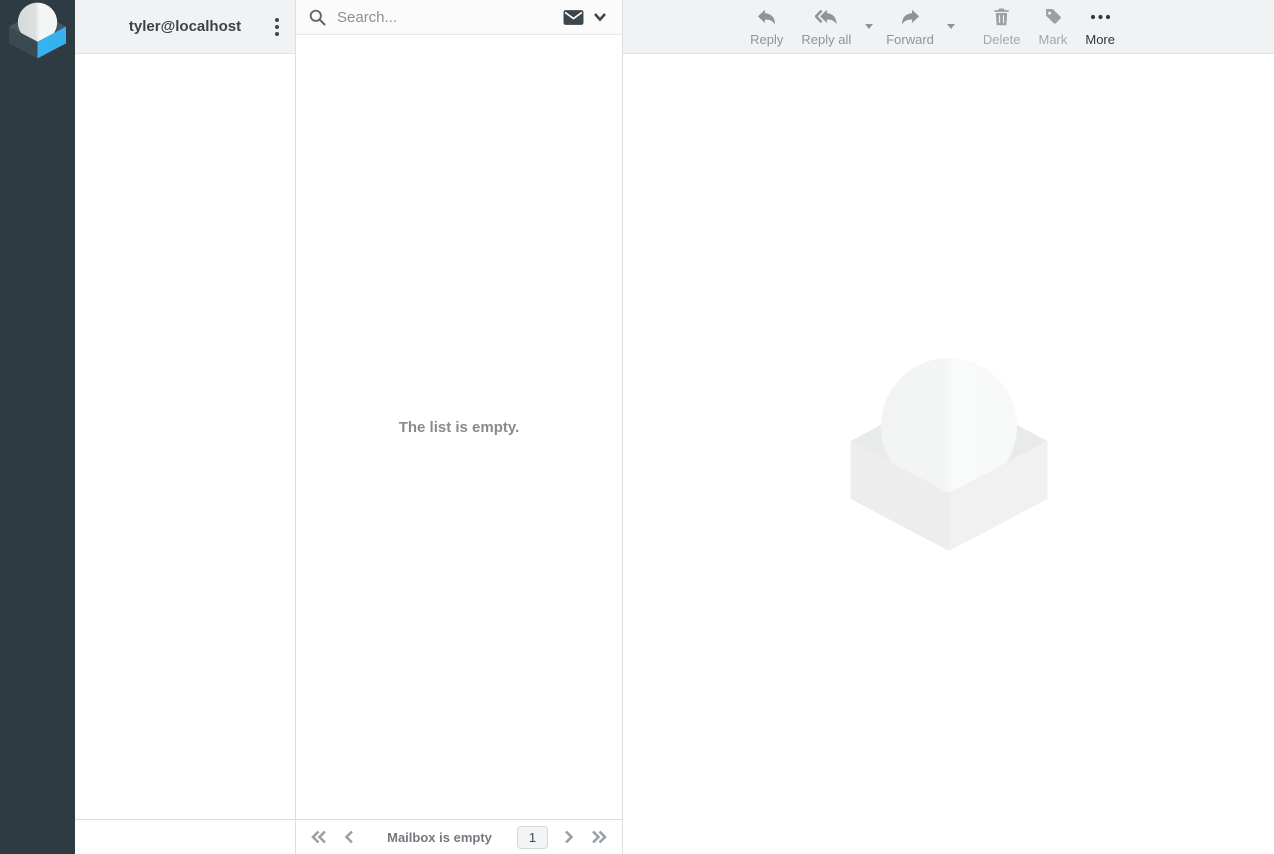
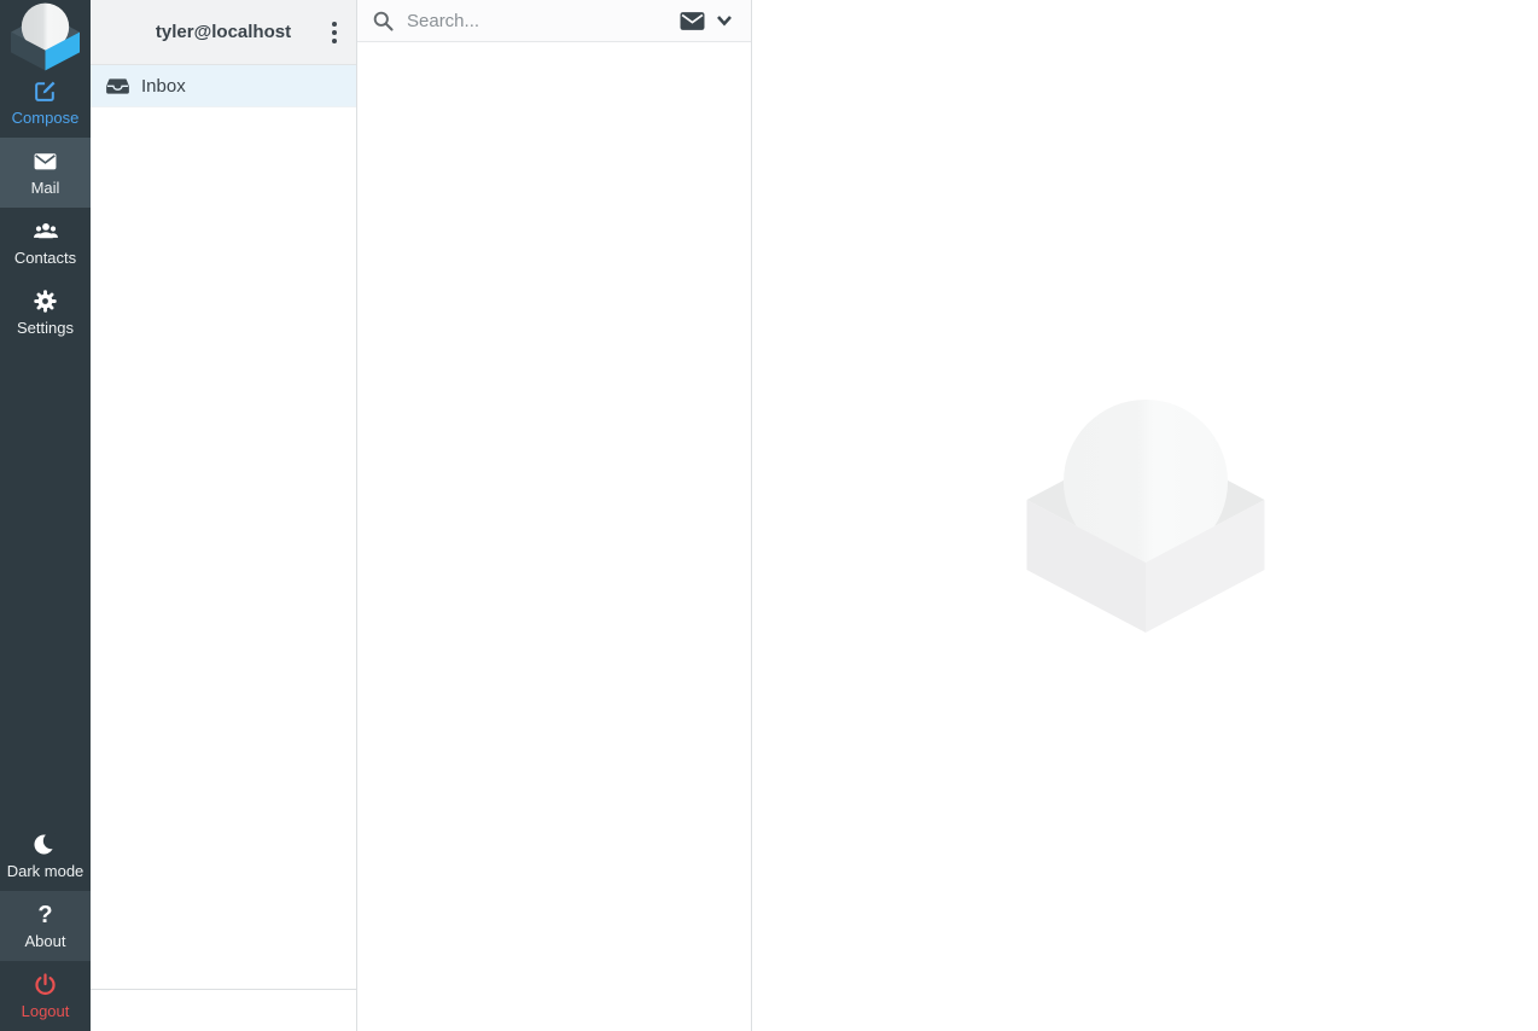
+ Compose
+ Mail
+ Contacts
+ Settings
+ Dark mode
+ ?
+ About
+ Logout
  tyler@localhost
+ Inbox
  Search...
- The list is empty.
- Mailbox is empty
- 1
- Reply
- Reply all
- Forward
- Delete
- Mark
- More
